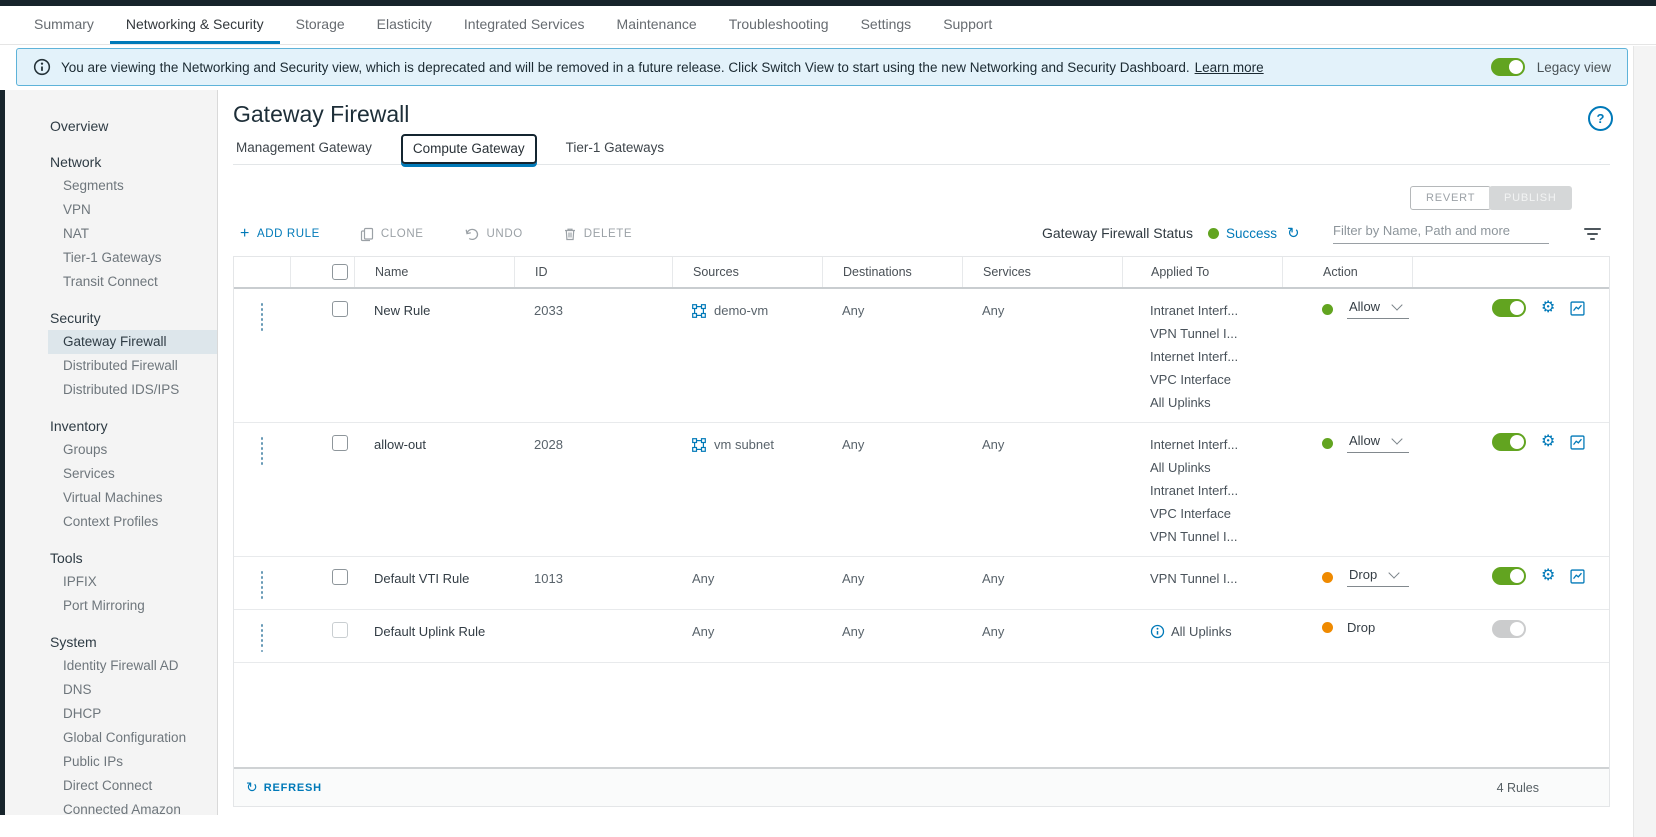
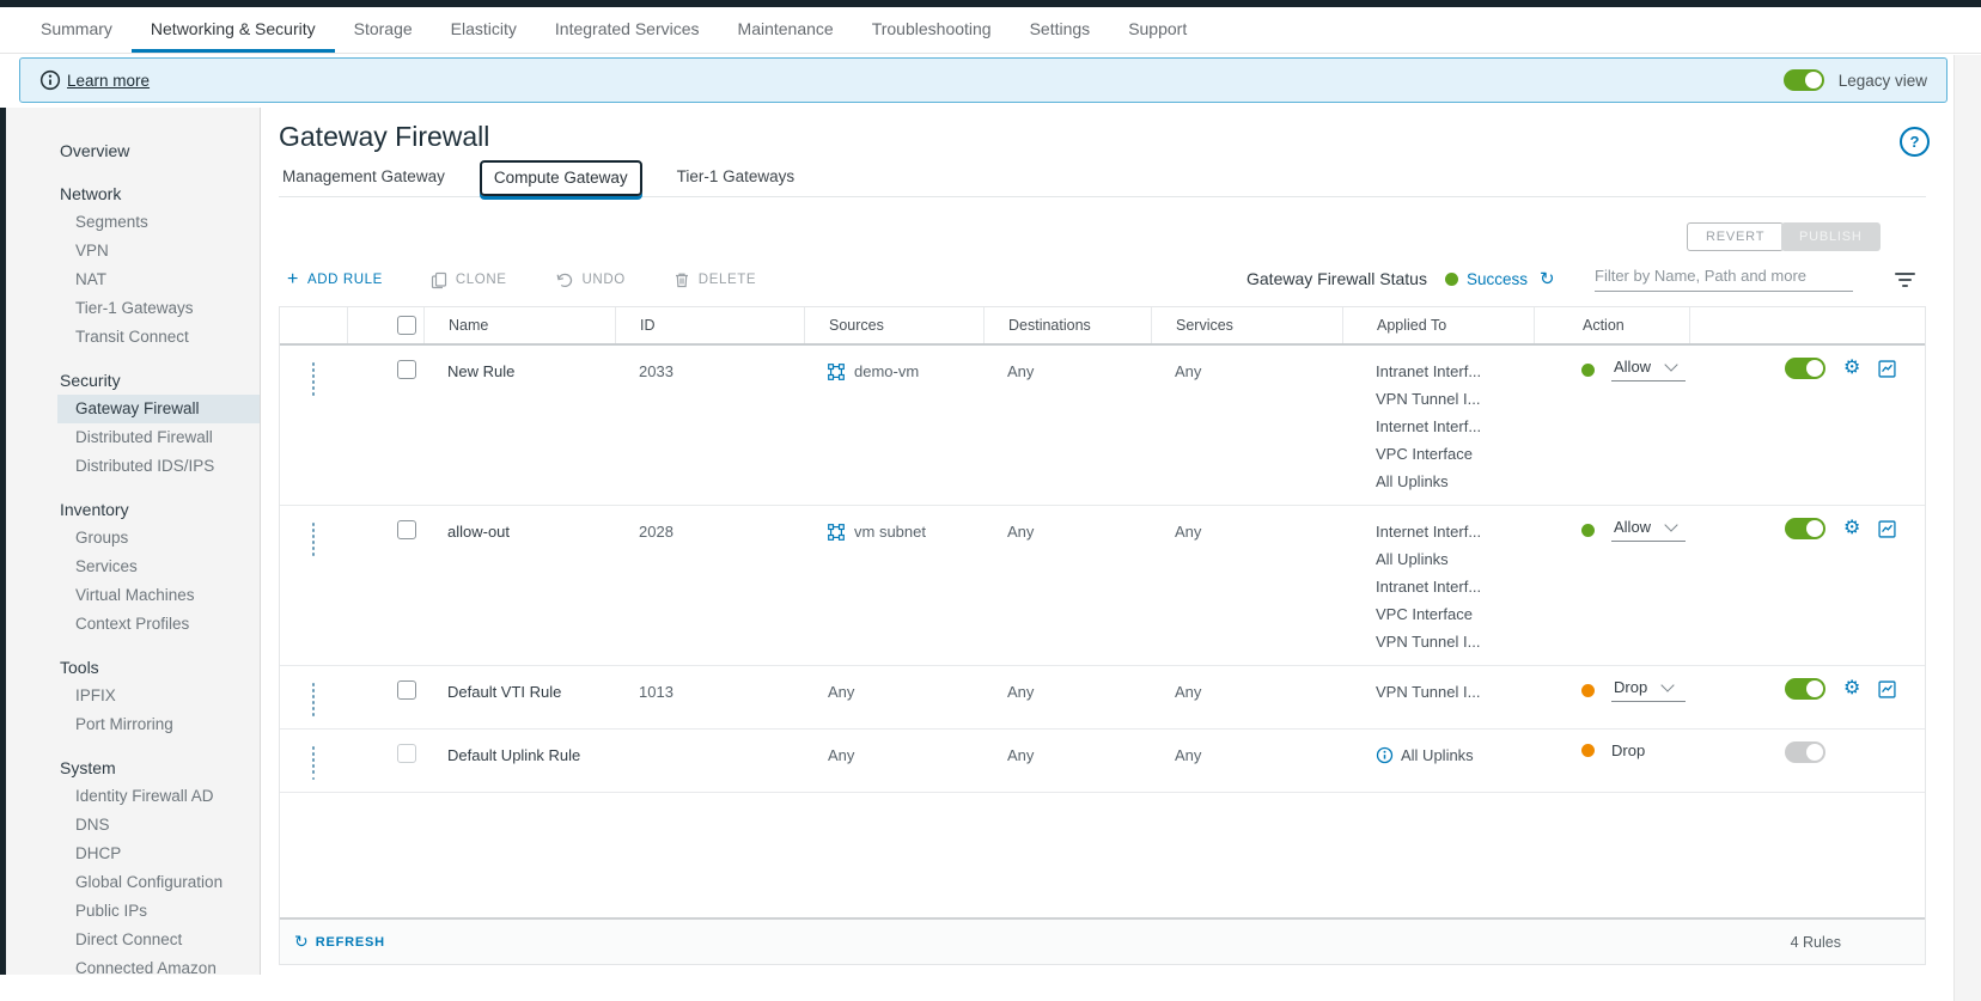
  Summary
  Networking & Security
  Storage
  Elasticity
  Integrated Services
  Maintenance
  Troubleshooting
  Settings
  Support
- You are viewing the Networking and Security view, which is deprecated and will be removed in a future release. Click Switch View to start using the new Networking and Security Dashboard.
  Learn more
  Legacy view
  Overview
  Network
  Segments
  VPN
  NAT
  Tier-1 Gateways
  Transit Connect
  Security
  Gateway Firewall
  Distributed Firewall
  Distributed IDS/IPS
  Inventory
  Groups
  Services
  Virtual Machines
  Context Profiles
  Tools
  IPFIX
  Port Mirroring
  System
  Identity Firewall AD
  DNS
  DHCP
  Global Configuration
  Public IPs
  Direct Connect
  Connected Amazon
  Gateway Firewall
  ?
  Management Gateway
  Compute Gateway
  Tier-1 Gateways
  REVERT
  PUBLISH
  +
  ADD RULE
  CLONE
  UNDO
  DELETE
  Gateway Firewall Status
  Success
  ↻
  Filter by Name, Path and more
  Name
  ID
  Sources
  Destinations
  Services
  Applied To
  Action
  New Rule
  2033
  demo-vm
  Any
  Any
  Intranet Interf...
  VPN Tunnel I...
  Internet Interf...
  VPC Interface
  All Uplinks
  Allow
  ⚙
  allow-out
  2028
  vm subnet
  Any
  Any
  Internet Interf...
  All Uplinks
  Intranet Interf...
  VPC Interface
  VPN Tunnel I...
  Allow
  ⚙
  Default VTI Rule
  1013
  Any
  Any
  Any
  VPN Tunnel I...
  Drop
  ⚙
  Default Uplink Rule
  Any
  Any
  Any
  All Uplinks
  Drop
  ↻
  REFRESH
  4 Rules
